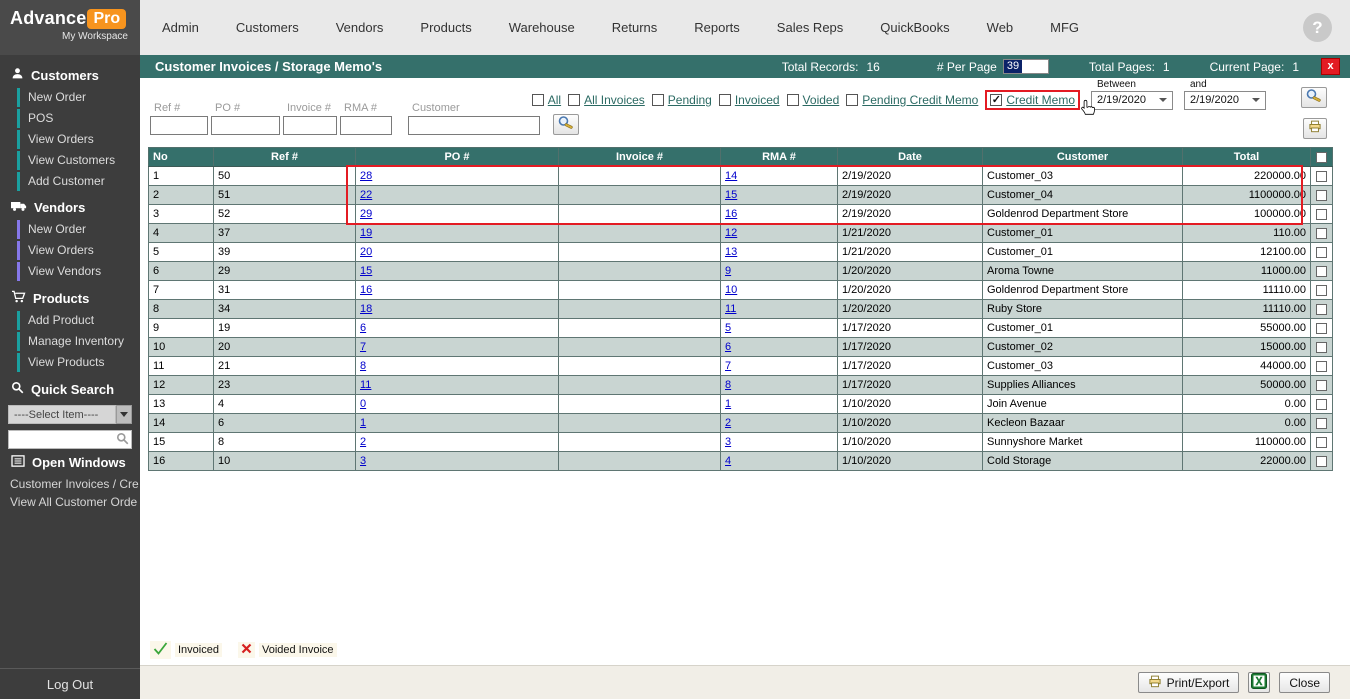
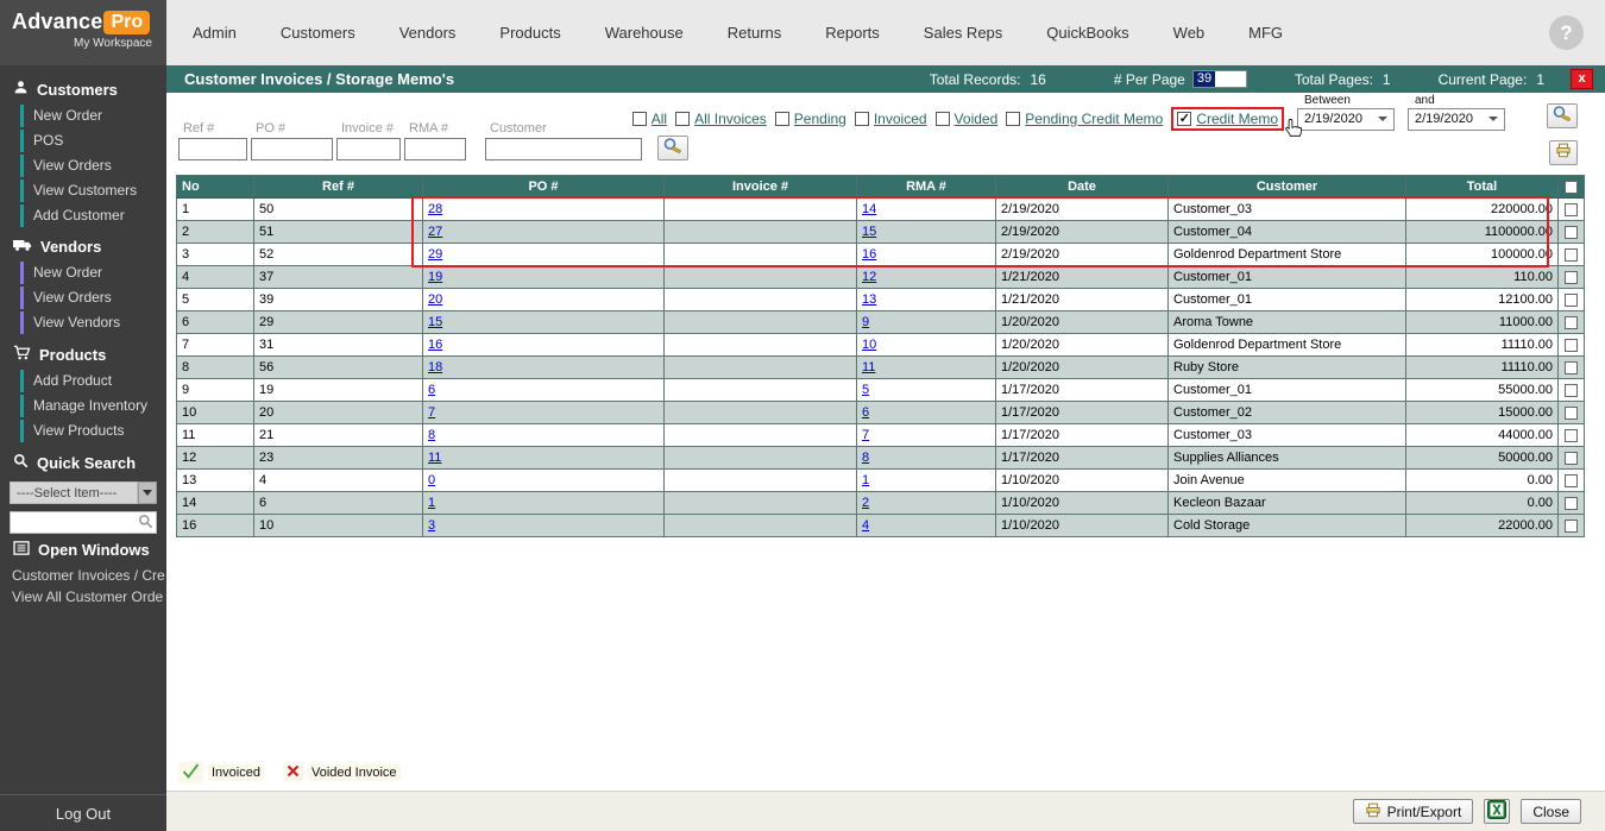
  Advance
  Pro
  My Workspace
  Admin
  Customers
  Vendors
  Products
  Warehouse
  Returns
  Reports
  Sales Reps
  QuickBooks
  Web
  MFG
  ?
  Customers
  New Order
  POS
  View Orders
  View Customers
  Add Customer
  Vendors
  New Order
  View Orders
  View Vendors
  Products
  Add Product
  Manage Inventory
  View Products
  Quick Search
  ----Select Item----
  Open Windows
  Customer Invoices / Cre
  View All Customer Orde
  Log Out
  Customer Invoices / Storage Memo's
  Total Records:
  16
  # Per Page
  39
  Total Pages:
  1
  Current Page:
  1
  x
  All
  All Invoices
  Pending
  Invoiced
  Voided
  Pending Credit Memo
  ✓
  Credit Memo
  Between
  2/19/2020
  and
  2/19/2020
  Ref #
  PO #
  Invoice #
  RMA #
  Customer
  No	Ref #	PO #	Invoice #	RMA #	Date	Customer	Total
  1	50	28		14	2/19/2020	Customer_03	220000.00
- 2	51	22		15	2/19/2020	Customer_04	1100000.00
+ 2	51	27		15	2/19/2020	Customer_04	1100000.00
  3	52	29		16	2/19/2020	Goldenrod Department Store	100000.00
  4	37	19		12	1/21/2020	Customer_01	110.00
  5	39	20		13	1/21/2020	Customer_01	12100.00
  6	29	15		9	1/20/2020	Aroma Towne	11000.00
  7	31	16		10	1/20/2020	Goldenrod Department Store	11110.00
- 8	34	18		11	1/20/2020	Ruby Store	11110.00
+ 8	56	18		11	1/20/2020	Ruby Store	11110.00
  9	19	6		5	1/17/2020	Customer_01	55000.00
  10	20	7		6	1/17/2020	Customer_02	15000.00
  11	21	8		7	1/17/2020	Customer_03	44000.00
  12	23	11		8	1/17/2020	Supplies Alliances	50000.00
  13	4	0		1	1/10/2020	Join Avenue	0.00
  14	6	1		2	1/10/2020	Kecleon Bazaar	0.00
- 15	8	2		3	1/10/2020	Sunnyshore Market	110000.00
  16	10	3		4	1/10/2020	Cold Storage	22000.00
  Invoiced
  Voided Invoice
  Print/Export
  Close
